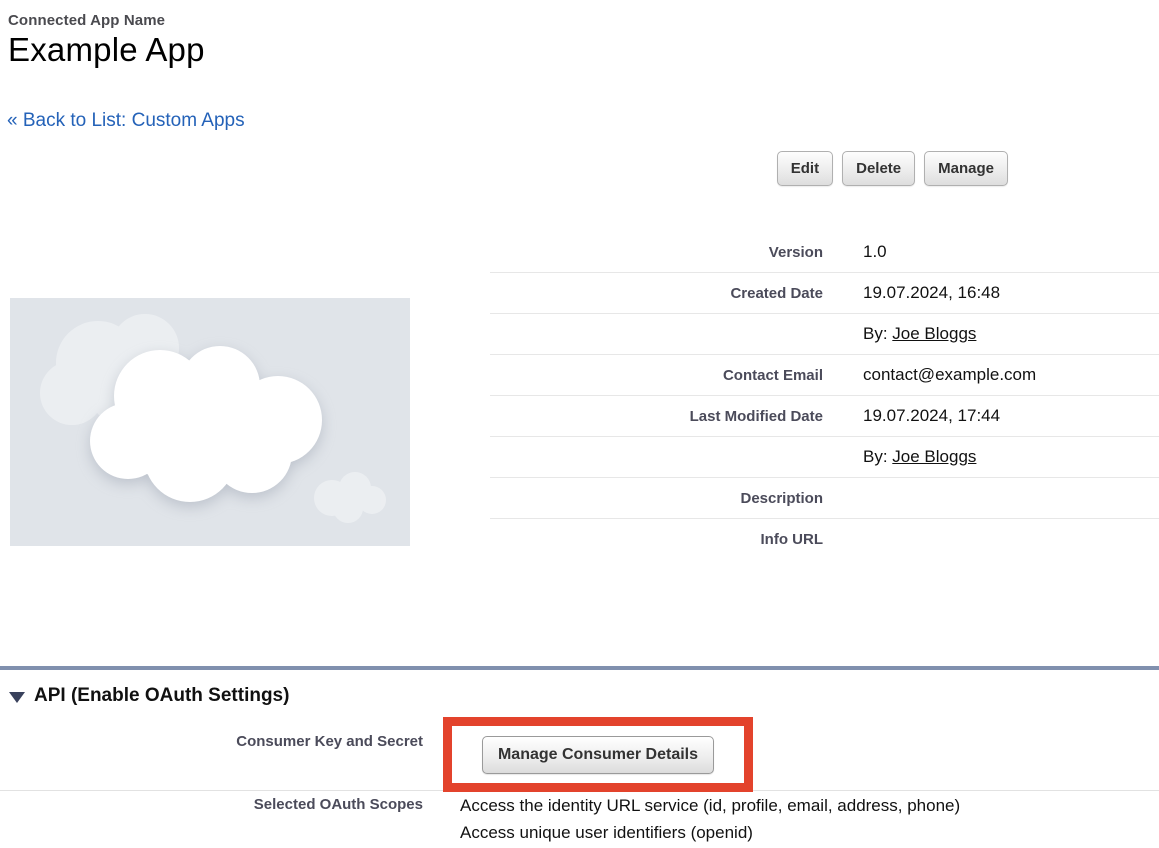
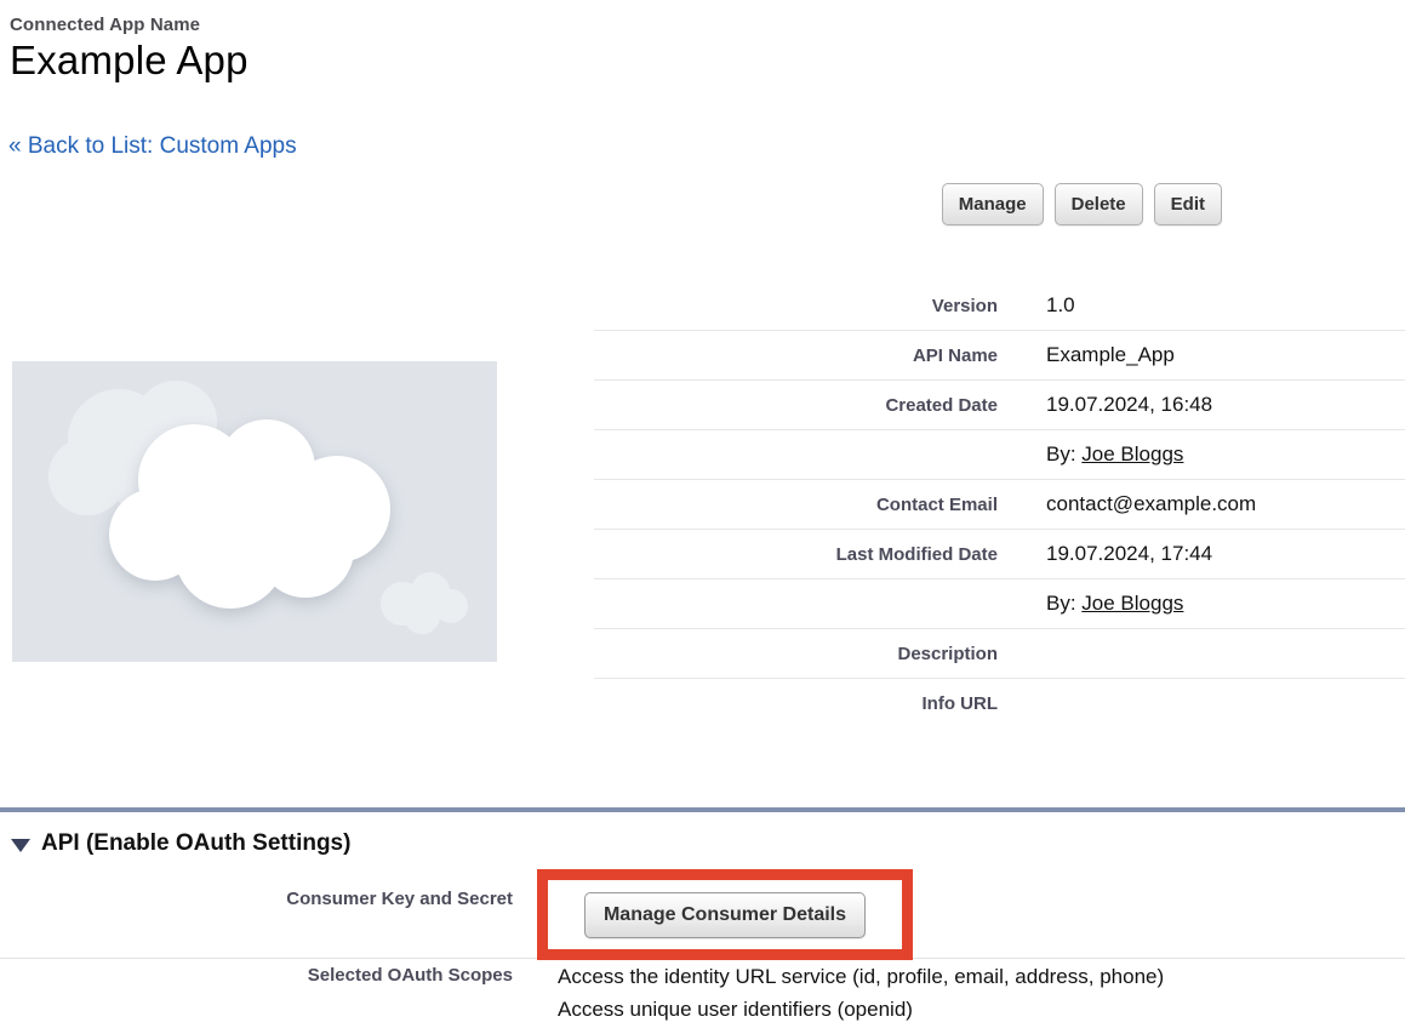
  Connected App Name
  Example App
  « Back to List: Custom Apps
- Edit
+ Manage
  Delete
- Manage
+ Edit
  Version
  1.0
+ API Name
+ Example_App
  Created Date
  19.07.2024, 16:48
  By: Joe Bloggs
  Contact Email
  contact@example.com
  Last Modified Date
  19.07.2024, 17:44
  By: Joe Bloggs
  Description
  Info URL
  API (Enable OAuth Settings)
  Consumer Key and Secret
  Manage Consumer Details
  Selected OAuth Scopes
  Access the identity URL service (id, profile, email, address, phone)
  Access unique user identifiers (openid)
